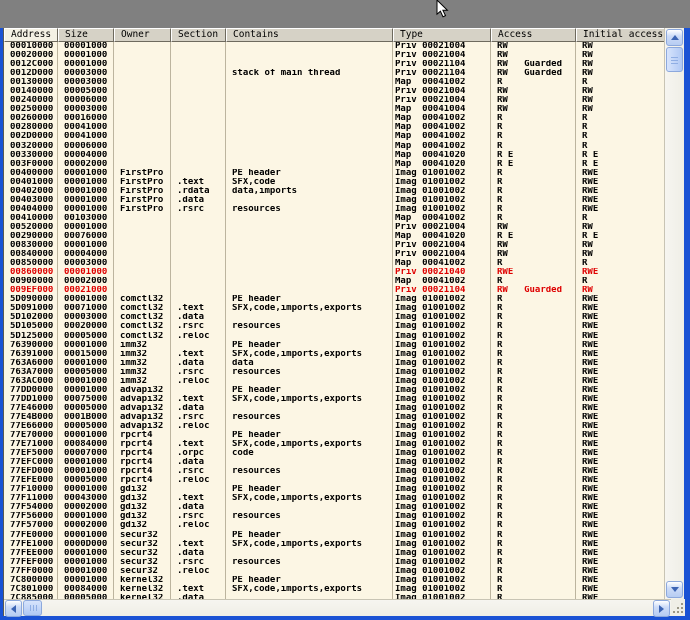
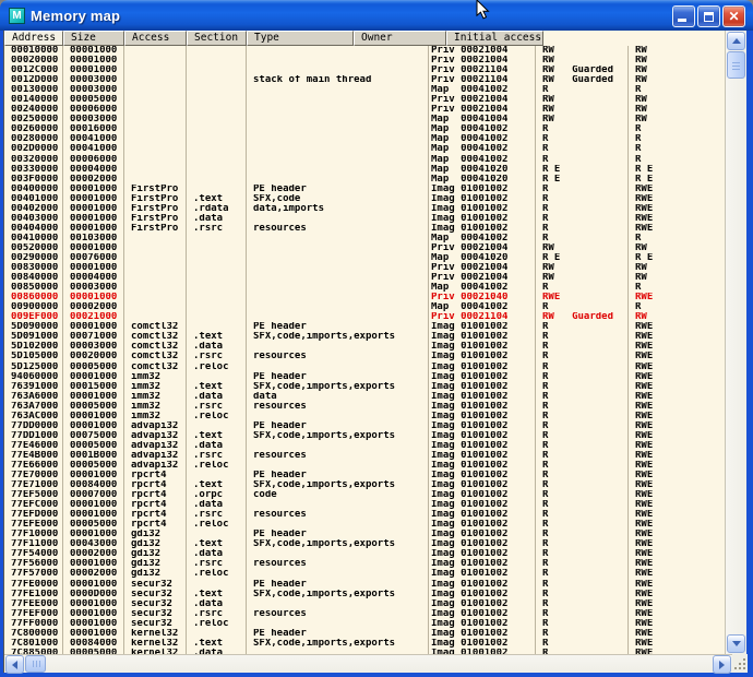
+ M
+ Memory map
+ ✕
  Address
  Size
- Owner
+ Access
  Section
- Contains
  Type
- Access
+ Owner
  Initial access
  00010000
  00001000
  Priv 00021004
  RW
  RW
  00020000
  00001000
  Priv 00021004
  RW
  RW
  0012C000
  00001000
  Priv 00021104
  RW Guarded
  RW
  0012D000
  00003000
  stack of main thread
  Priv 00021104
  RW Guarded
  RW
  00130000
  00003000
  Map 00041002
  R
  R
  00140000
  00005000
  Priv 00021004
  RW
  RW
  00240000
  00006000
  Priv 00021004
  RW
  RW
  00250000
  00003000
  Map 00041004
  RW
  RW
  00260000
  00016000
  Map 00041002
  R
  R
  00280000
  00041000
  Map 00041002
  R
  R
  002D0000
  00041000
  Map 00041002
  R
  R
  00320000
  00006000
  Map 00041002
  R
  R
  00330000
  00004000
  Map 00041020
  R E
  R E
  003F0000
  00002000
  Map 00041020
  R E
  R E
  00400000
  00001000
  FirstPro
  PE header
  Imag 01001002
  R
  RWE
  00401000
  00001000
  FirstPro
  .text
  SFX,code
  Imag 01001002
  R
  RWE
  00402000
  00001000
  FirstPro
  .rdata
  data,imports
  Imag 01001002
  R
  RWE
  00403000
  00001000
  FirstPro
  .data
  Imag 01001002
  R
  RWE
  00404000
  00001000
  FirstPro
  .rsrc
  resources
  Imag 01001002
  R
  RWE
  00410000
  00103000
  Map 00041002
  R
  R
  00520000
  00001000
  Priv 00021004
  RW
  RW
  00290000
  00076000
  Map 00041020
  R E
  R E
  00830000
  00001000
  Priv 00021004
  RW
  RW
  00840000
  00004000
  Priv 00021004
  RW
  RW
  00850000
  00003000
  Map 00041002
  R
  R
  00860000
  00001000
  Priv 00021040
  RWE
  RWE
  00900000
  00002000
  Map 00041002
  R
  R
  009EF000
  00021000
  Priv 00021104
  RW Guarded
  RW
  5D090000
  00001000
  comctl32
  PE header
  Imag 01001002
  R
  RWE
  5D091000
  00071000
  comctl32
  .text
  SFX,code,imports,exports
  Imag 01001002
  R
  RWE
  5D102000
  00003000
  comctl32
  .data
  Imag 01001002
  R
  RWE
  5D105000
  00020000
  comctl32
  .rsrc
  resources
  Imag 01001002
  R
  RWE
  5D125000
  00005000
  comctl32
  .reloc
  Imag 01001002
  R
  RWE
- 76390000
+ 94060000
  00001000
  imm32
  PE header
  Imag 01001002
  R
  RWE
  76391000
  00015000
  imm32
  .text
  SFX,code,imports,exports
  Imag 01001002
  R
  RWE
  763A6000
  00001000
  imm32
  .data
  data
  Imag 01001002
  R
  RWE
  763A7000
  00005000
  imm32
  .rsrc
  resources
  Imag 01001002
  R
  RWE
  763AC000
  00001000
  imm32
  .reloc
  Imag 01001002
  R
  RWE
  77DD0000
  00001000
  advapi32
  PE header
  Imag 01001002
  R
  RWE
  77DD1000
  00075000
  advapi32
  .text
  SFX,code,imports,exports
  Imag 01001002
  R
  RWE
  77E46000
  00005000
  advapi32
  .data
  Imag 01001002
  R
  RWE
  77E4B000
  0001B000
  advapi32
  .rsrc
  resources
  Imag 01001002
  R
  RWE
  77E66000
  00005000
  advapi32
  .reloc
  Imag 01001002
  R
  RWE
  77E70000
  00001000
  rpcrt4
  PE header
  Imag 01001002
  R
  RWE
  77E71000
  00084000
  rpcrt4
  .text
  SFX,code,imports,exports
  Imag 01001002
  R
  RWE
  77EF5000
  00007000
  rpcrt4
  .orpc
  code
  Imag 01001002
  R
  RWE
  77EFC000
  00001000
  rpcrt4
  .data
  Imag 01001002
  R
  RWE
  77EFD000
  00001000
  rpcrt4
  .rsrc
  resources
  Imag 01001002
  R
  RWE
  77EFE000
  00005000
  rpcrt4
  .reloc
  Imag 01001002
  R
  RWE
  77F10000
  00001000
  gdi32
  PE header
  Imag 01001002
  R
  RWE
  77F11000
  00043000
  gdi32
  .text
  SFX,code,imports,exports
  Imag 01001002
  R
  RWE
  77F54000
  00002000
  gdi32
  .data
  Imag 01001002
  R
  RWE
  77F56000
  00001000
  gdi32
  .rsrc
  resources
  Imag 01001002
  R
  RWE
  77F57000
  00002000
  gdi32
  .reloc
  Imag 01001002
  R
  RWE
  77FE0000
  00001000
  secur32
  PE header
  Imag 01001002
  R
  RWE
  77FE1000
  0000D000
  secur32
  .text
  SFX,code,imports,exports
  Imag 01001002
  R
  RWE
  77FEE000
  00001000
  secur32
  .data
  Imag 01001002
  R
  RWE
  77FEF000
  00001000
  secur32
  .rsrc
  resources
  Imag 01001002
  R
  RWE
  77FF0000
  00001000
  secur32
  .reloc
  Imag 01001002
  R
  RWE
  7C800000
  00001000
  kernel32
  PE header
  Imag 01001002
  R
  RWE
  7C801000
  00084000
  kernel32
  .text
  SFX,code,imports,exports
  Imag 01001002
  R
  RWE
  7C885000
  00005000
  kernel32
  .data
  Imag 01001002
  R
  RWE
